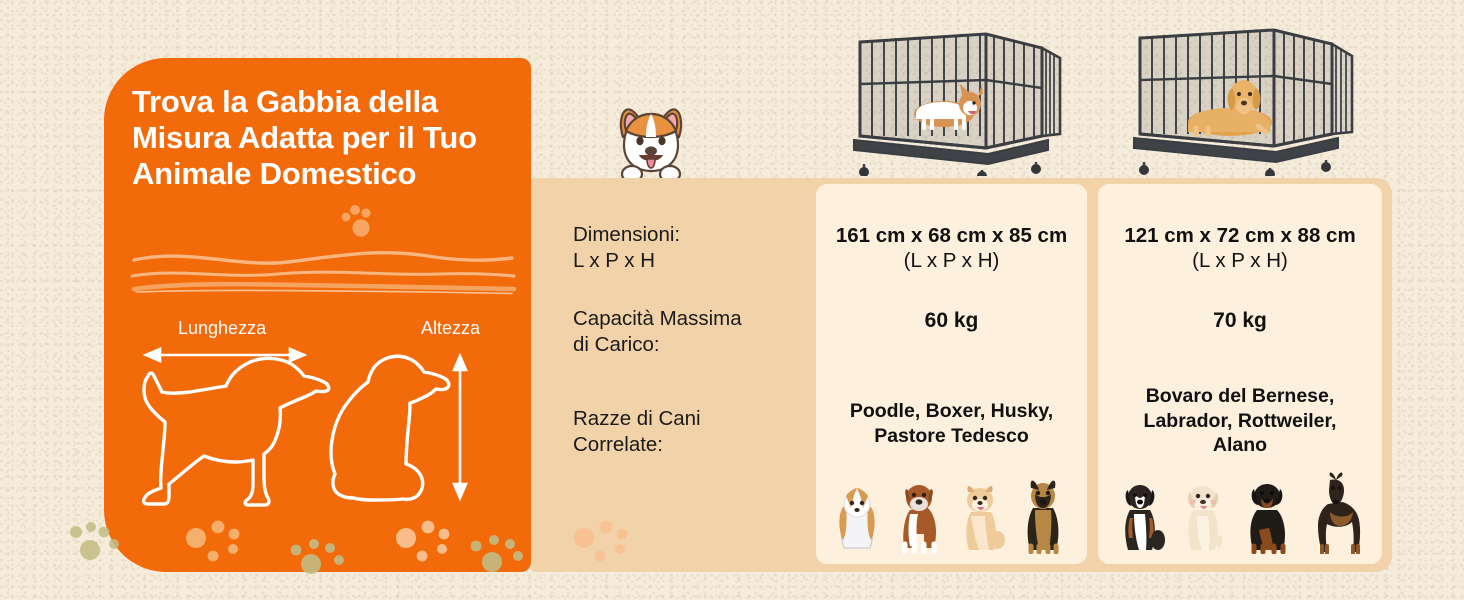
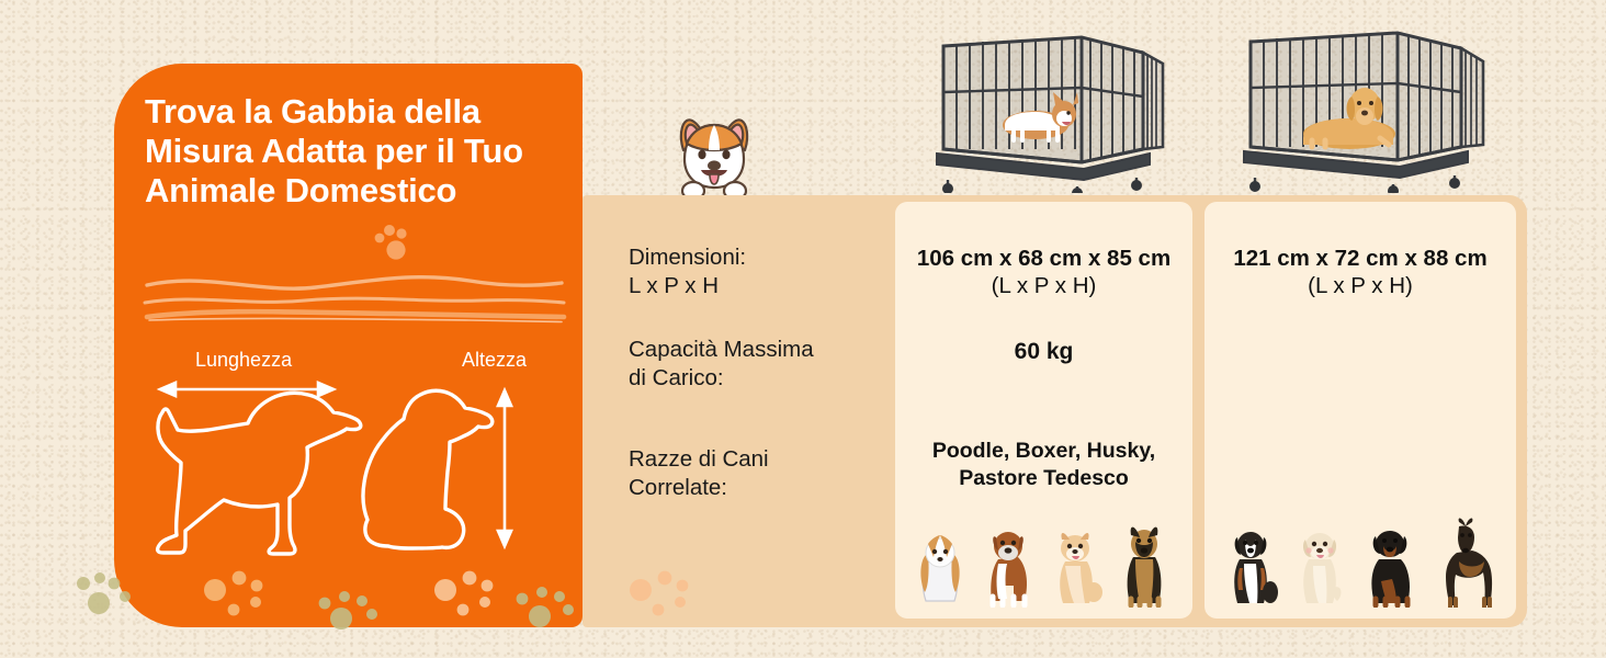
  Trova la Gabbia della Misura Adatta per il Tuo Animale Domestico
  Lunghezza
  Altezza
  Dimensioni:
  L x P x H
  Capacità Massima
  di Carico:
  Razze di Cani
  Correlate:
- 161 cm x 68 cm x 85 cm
+ 106 cm x 68 cm x 85 cm
  (L x P x H)
  60 kg
  Poodle, Boxer, Husky,
  Pastore Tedesco
  121 cm x 72 cm x 88 cm
  (L x P x H)
- 70 kg
- Bovaro del Bernese,
- Labrador, Rottweiler,
- Alano
